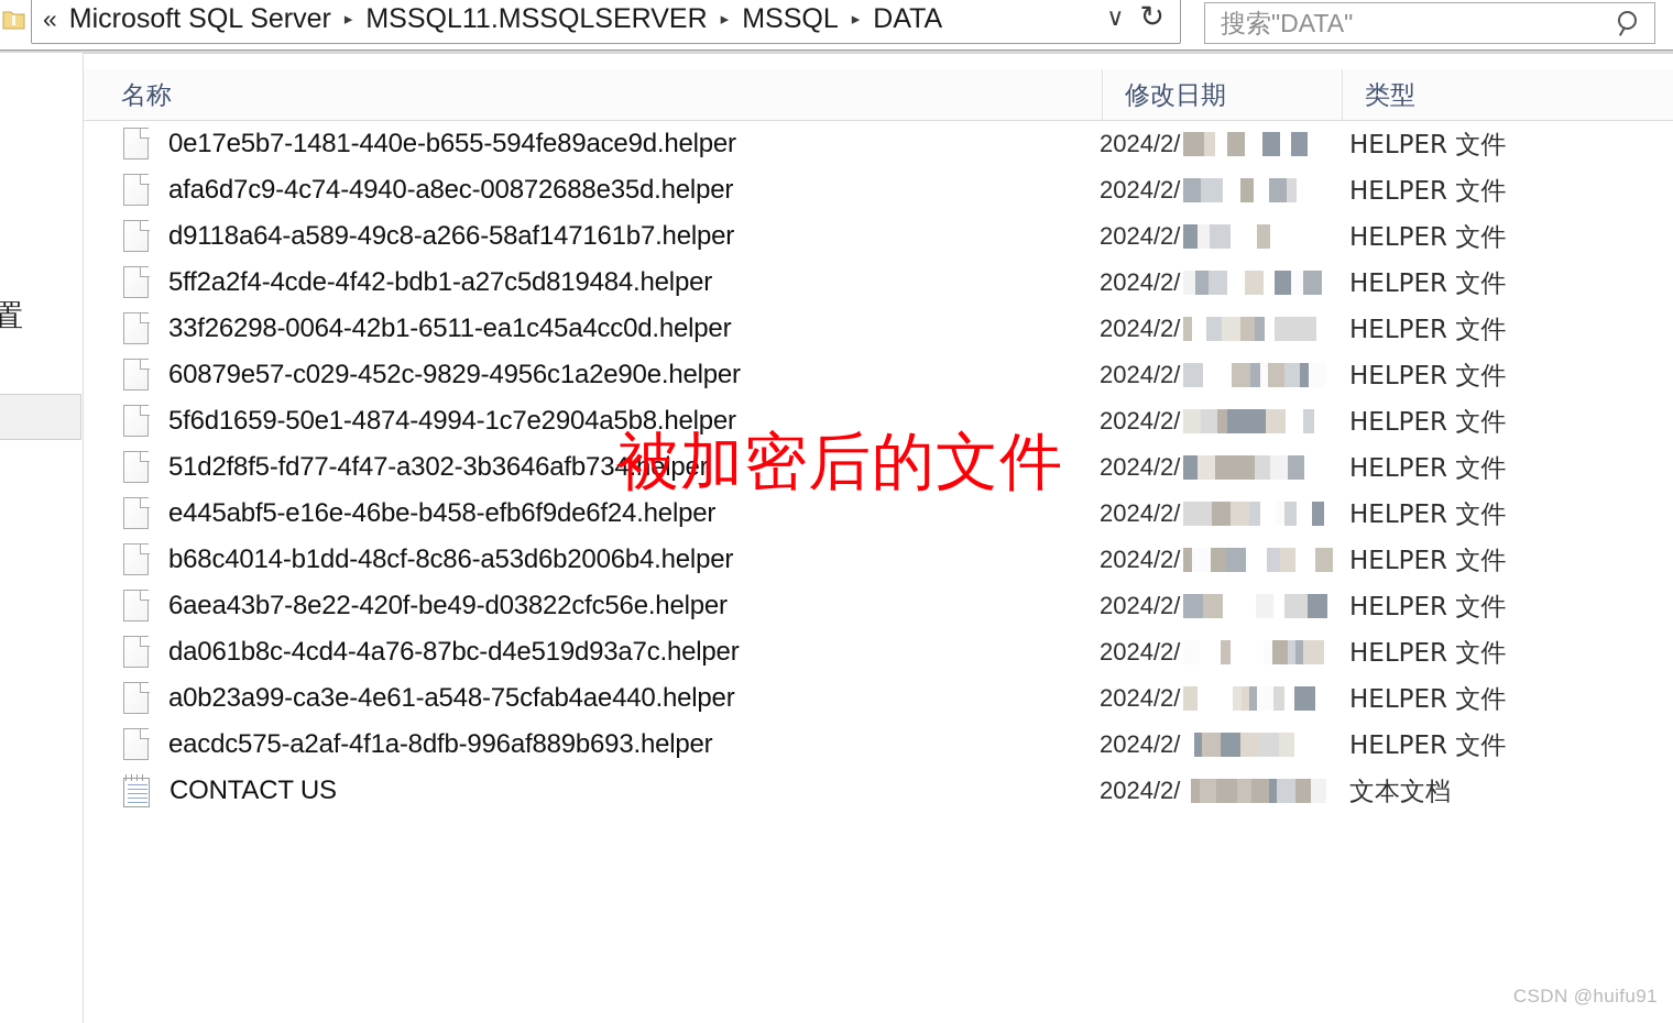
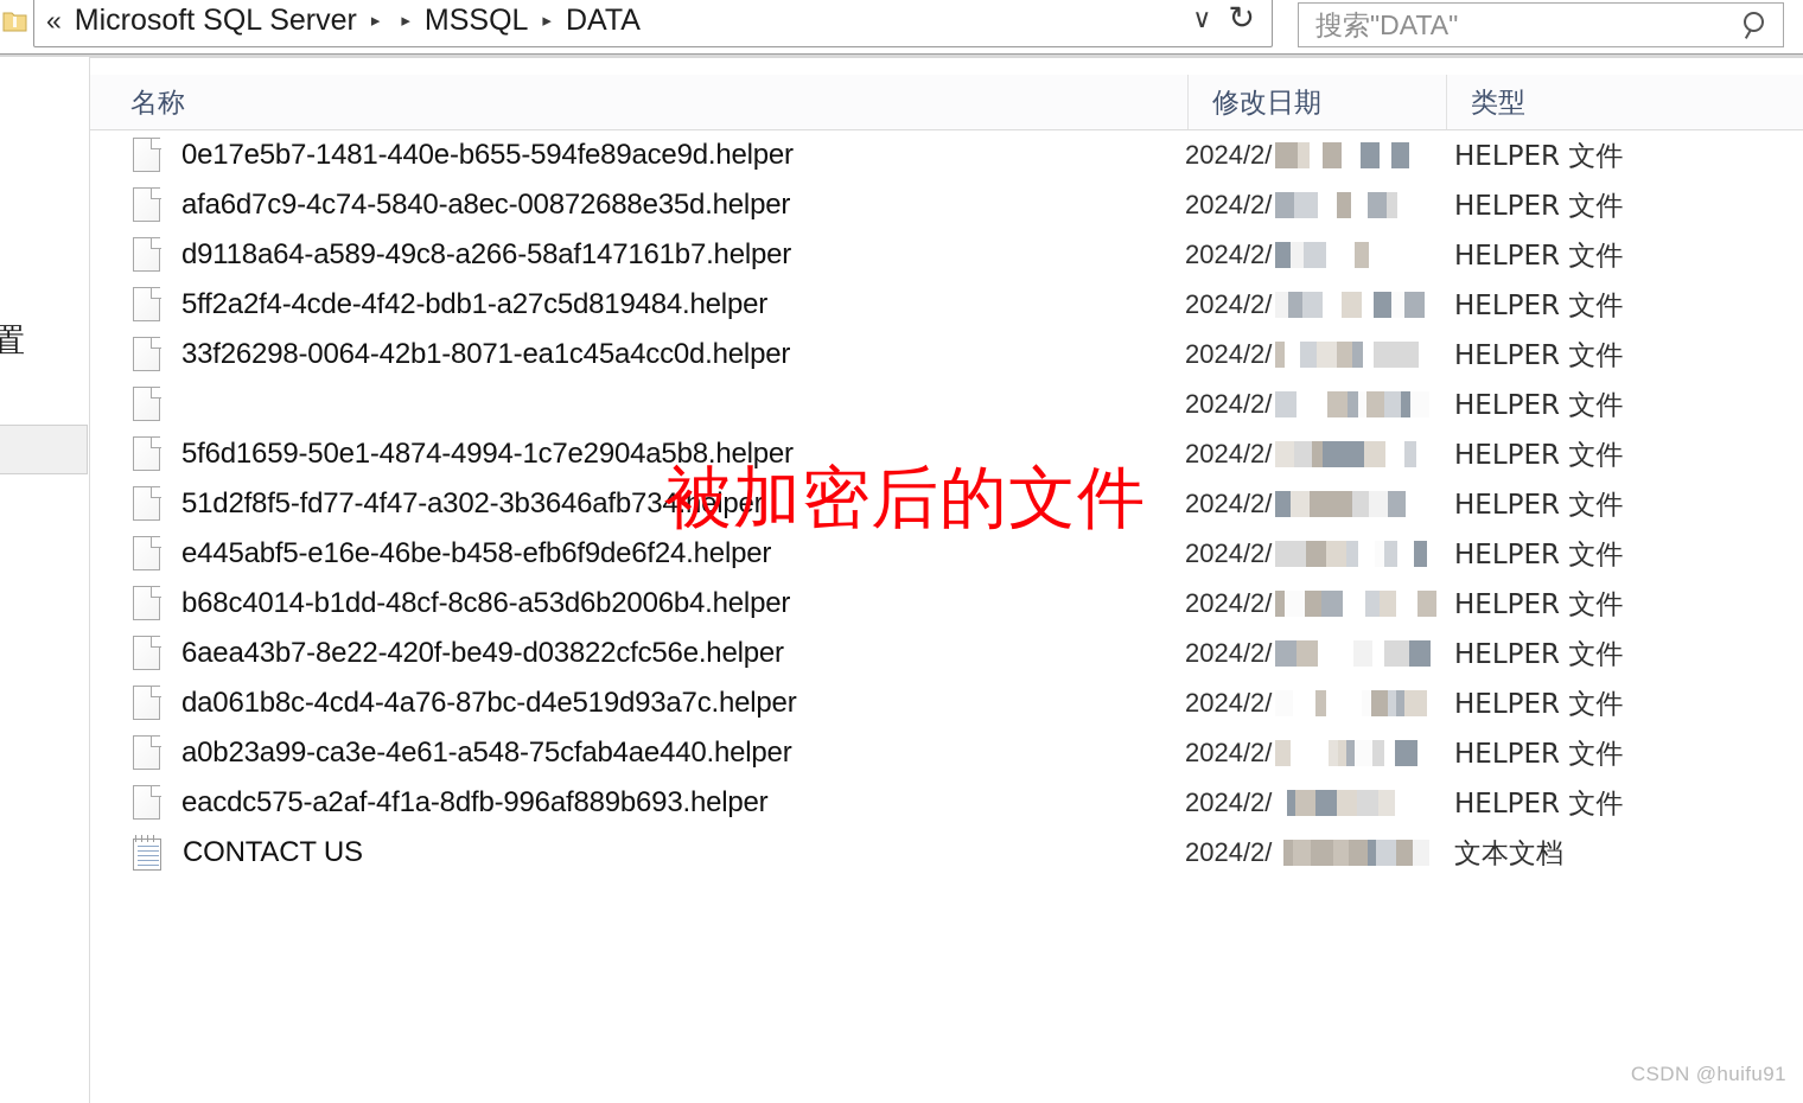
  «
  Microsoft SQL Server
  ▸
- MSSQL11.MSSQLSERVER
  ▸
  MSSQL
  ▸
  DATA
  ∨
  ↻
  搜索"DATA"
  置
  名称
  修改日期
  类型
  0e17e5b7-1481-440e-b655-594fe89ace9d.helper
  2024/2/
  HELPER 文件
- afa6d7c9-4c74-4940-a8ec-00872688e35d.helper
+ afa6d7c9-4c74-5840-a8ec-00872688e35d.helper
  2024/2/
  HELPER 文件
  d9118a64-a589-49c8-a266-58af147161b7.helper
  2024/2/
  HELPER 文件
  5ff2a2f4-4cde-4f42-bdb1-a27c5d819484.helper
  2024/2/
  HELPER 文件
- 33f26298-0064-42b1-6511-ea1c45a4cc0d.helper
+ 33f26298-0064-42b1-8071-ea1c45a4cc0d.helper
  2024/2/
  HELPER 文件
- 60879e57-c029-452c-9829-4956c1a2e90e.helper
  2024/2/
  HELPER 文件
  5f6d1659-50e1-4874-4994-1c7e2904a5b8.helper
  2024/2/
  HELPER 文件
  51d2f8f5-fd77-4f47-a302-3b3646afb734.helper
  2024/2/
  HELPER 文件
  e445abf5-e16e-46be-b458-efb6f9de6f24.helper
  2024/2/
  HELPER 文件
  b68c4014-b1dd-48cf-8c86-a53d6b2006b4.helper
  2024/2/
  HELPER 文件
  6aea43b7-8e22-420f-be49-d03822cfc56e.helper
  2024/2/
  HELPER 文件
  da061b8c-4cd4-4a76-87bc-d4e519d93a7c.helper
  2024/2/
  HELPER 文件
  a0b23a99-ca3e-4e61-a548-75cfab4ae440.helper
  2024/2/
  HELPER 文件
  eacdc575-a2af-4f1a-8dfb-996af889b693.helper
  2024/2/
  HELPER 文件
  CONTACT US
  2024/2/
  文本文档
  被加密后的文件
  CSDN @huifu91
